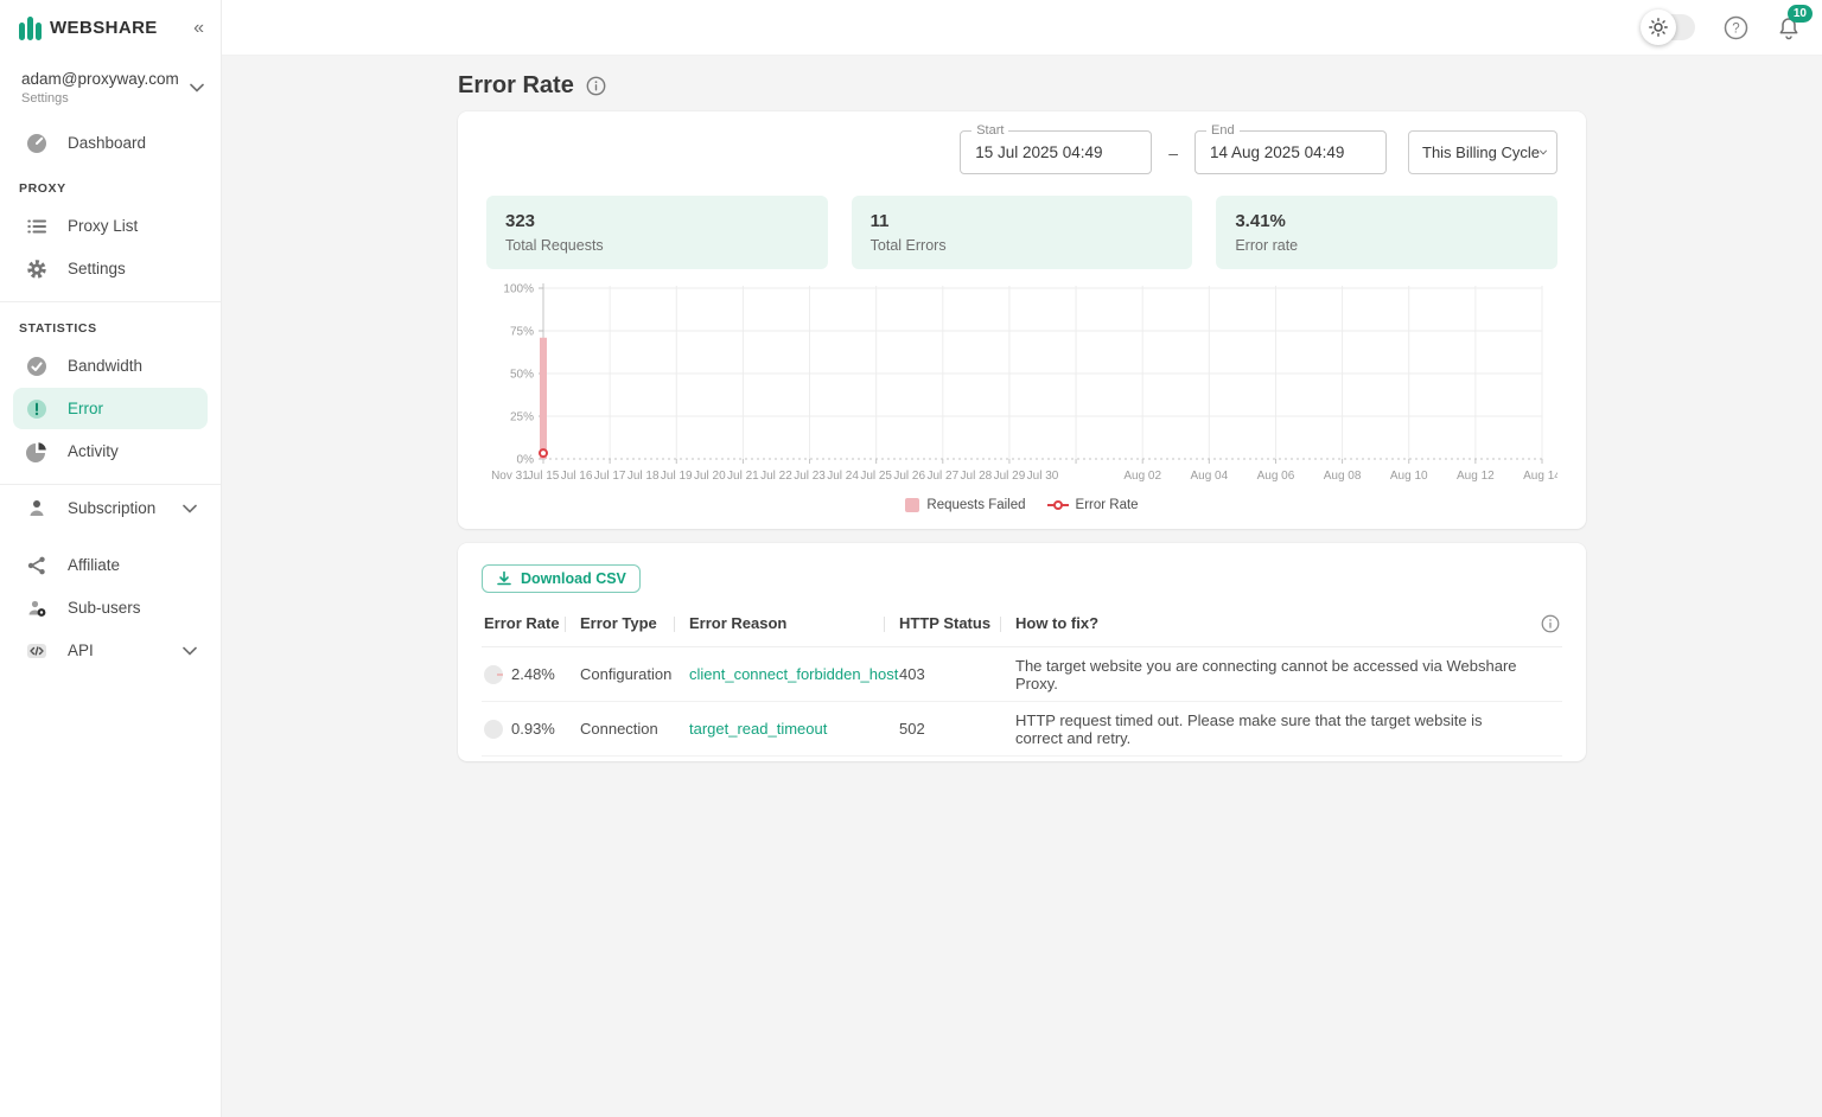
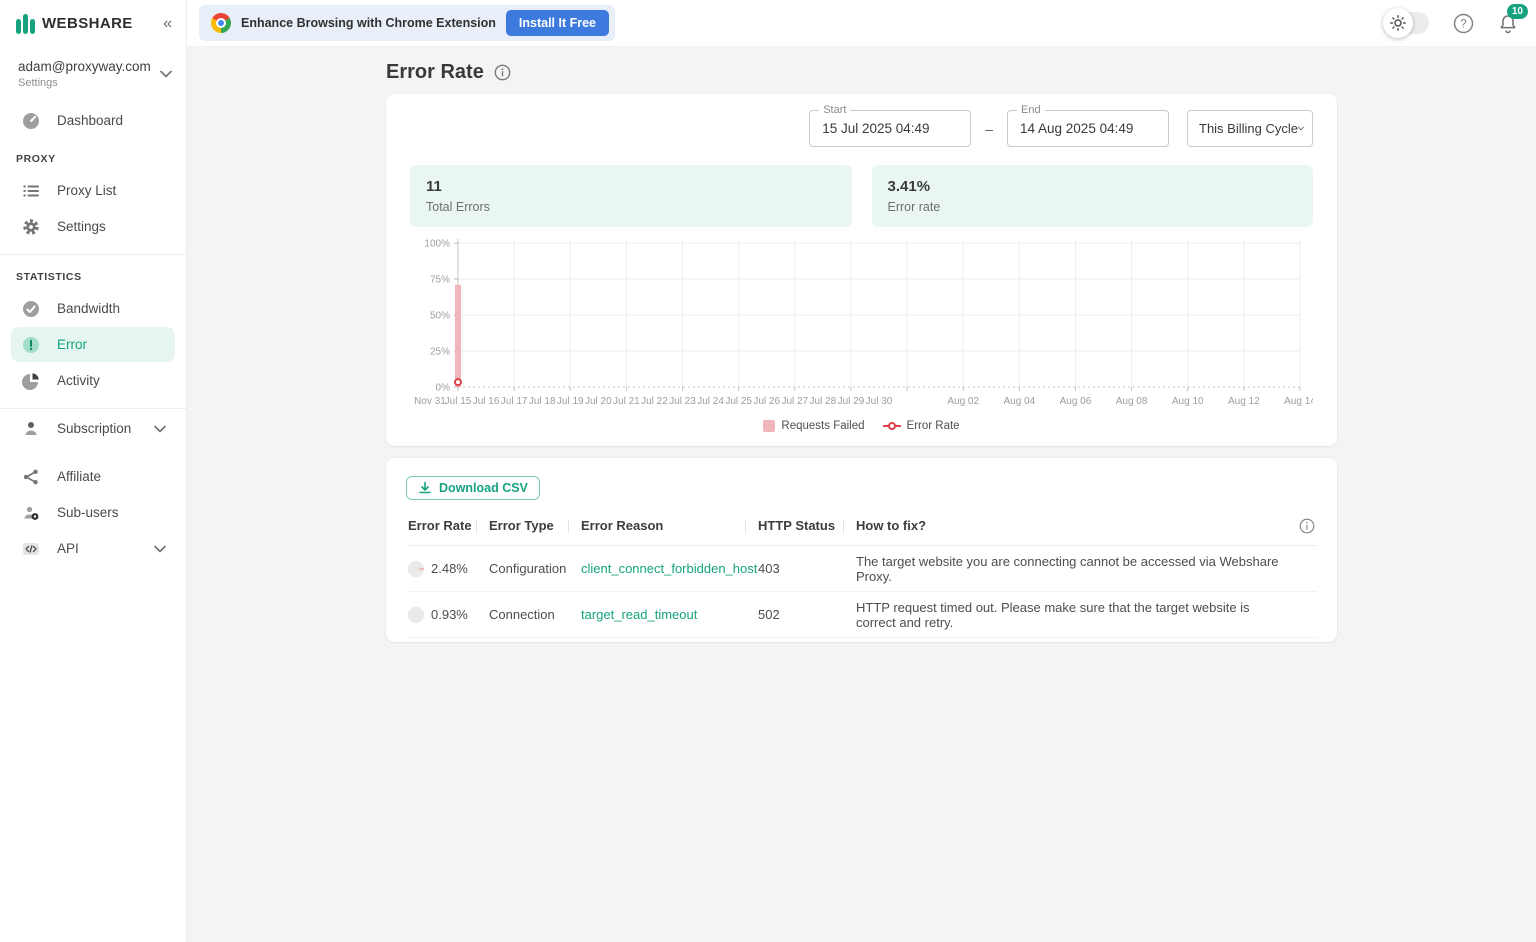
  WEBSHARE
  «
  adam@proxyway.com
  Settings
  Dashboard
  PROXY
  Proxy List
  Settings
  STATISTICS
  Bandwidth
  Error
  Activity
  Subscription
  Affiliate
  Sub-users
  API
+ Enhance Browsing with Chrome Extension
+ Install It Free
  ?
  10
  Error Rate
  Start
  15 Jul 2025 04:49
  –
  End
  14 Aug 2025 04:49
  This Billing Cycle
- 323
- Total Requests
  11
  Total Errors
  3.41%
  Error rate
  0%
  25%
  50%
  75%
  100%
  Jul 15
  Jul 16
  Jul 17
  Jul 18
  Jul 19
  Jul 20
  Jul 21
  Jul 22
  Jul 23
  Jul 24
  Jul 25
  Jul 26
  Jul 27
  Jul 28
  Jul 29
  Jul 30
  Nov 31
  Aug 02
  Aug 04
  Aug 06
  Aug 08
  Aug 10
  Aug 12
  Aug 1
  Requests Failed
  Error Rate
  Download CSV
  Error Rate
  Error Type
  Error Reason
  HTTP Status
  How to fix?
  2.48%
  Configuration
  client_connect_forbidden_host
  403
  The target website you are connecting cannot be accessed via Webshare Proxy.
  0.93%
  Connection
  target_read_timeout
  502
  HTTP request timed out. Please make sure that the target website is correct and retry.
